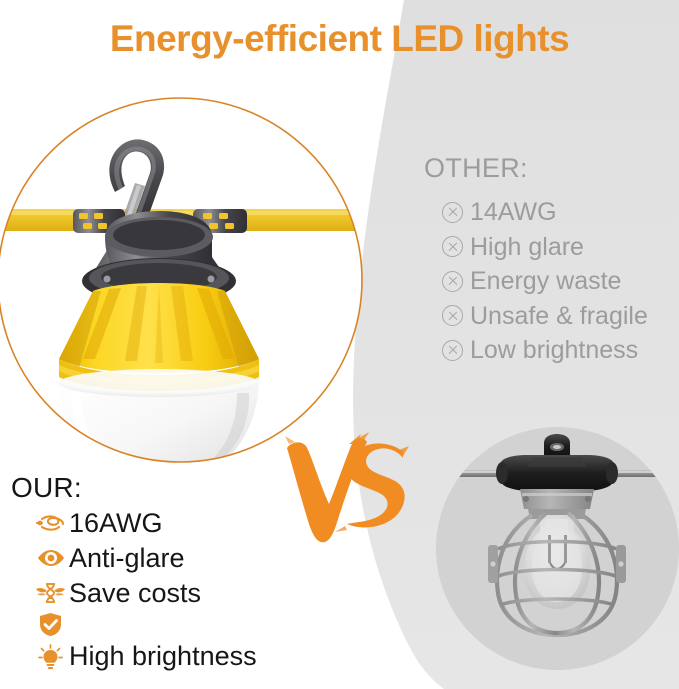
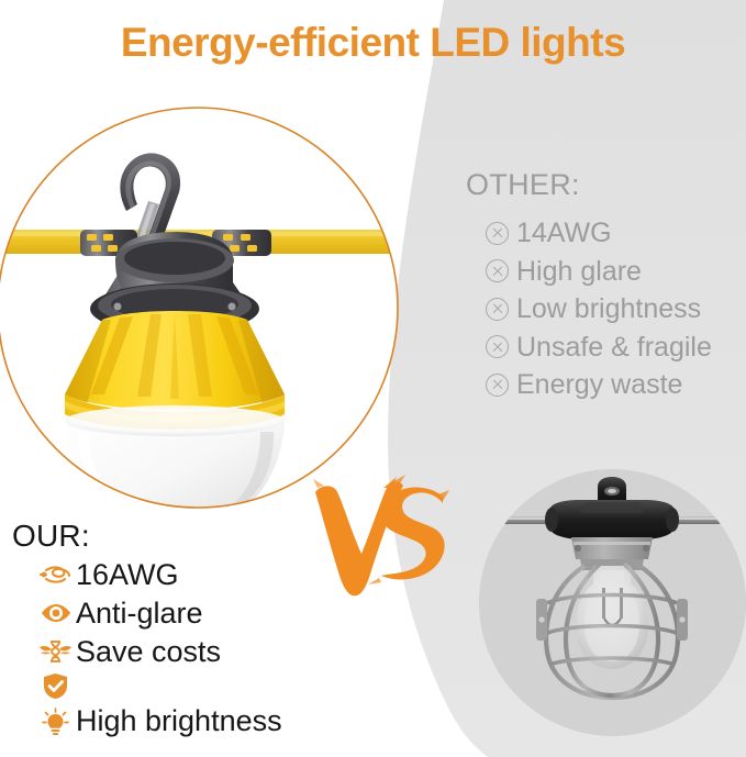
  Energy-efficient LED lights
  OTHER:
  14AWG
  High glare
- Energy waste
+ Low brightness
  Unsafe & fragile
- Low brightness
+ Energy waste
  OUR:
  16AWG
  Anti-glare
  Save costs
  High brightness
